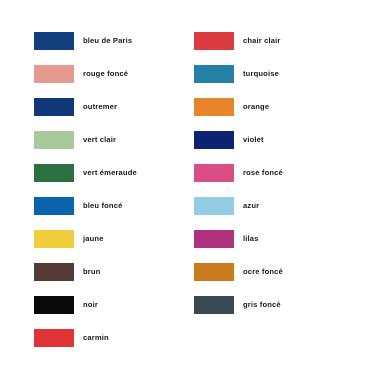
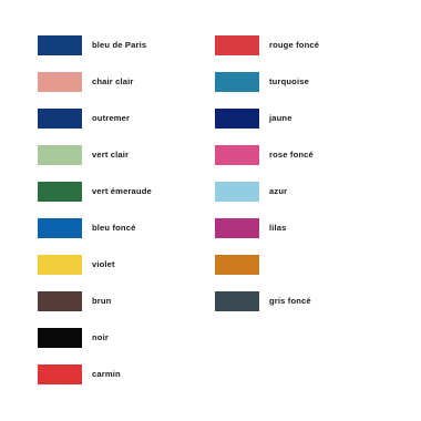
  bleu de Paris
- rouge foncé
+ chair clair
  outremer
  vert clair
  vert émeraude
  bleu foncé
- jaune
+ violet
  brun
  noir
  carmin
- chair clair
+ rouge foncé
  turquoise
- orange
- violet
+ jaune
  rose foncé
  azur
  lilas
- ocre foncé
  gris foncé
